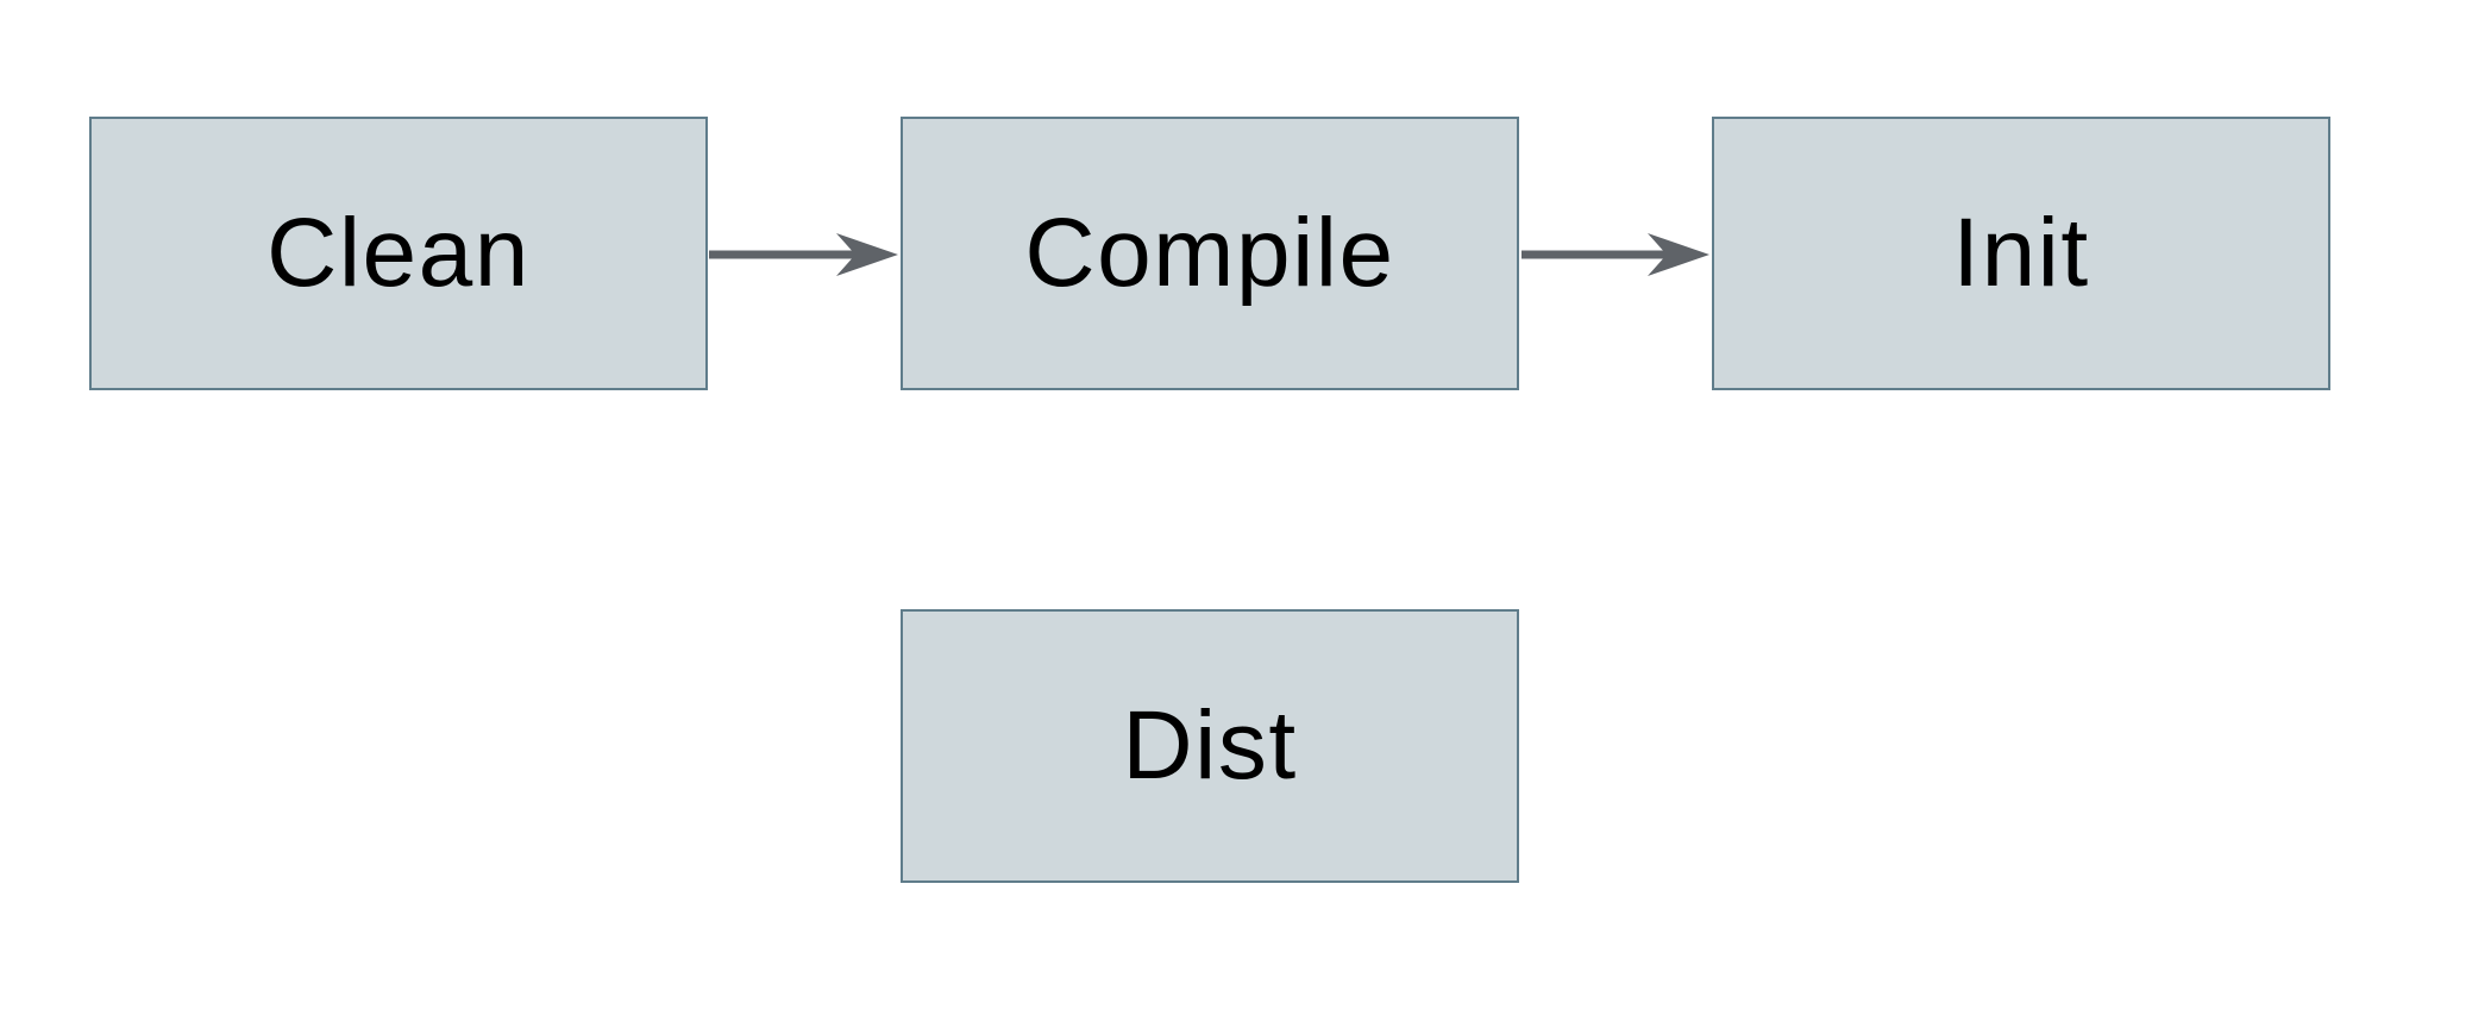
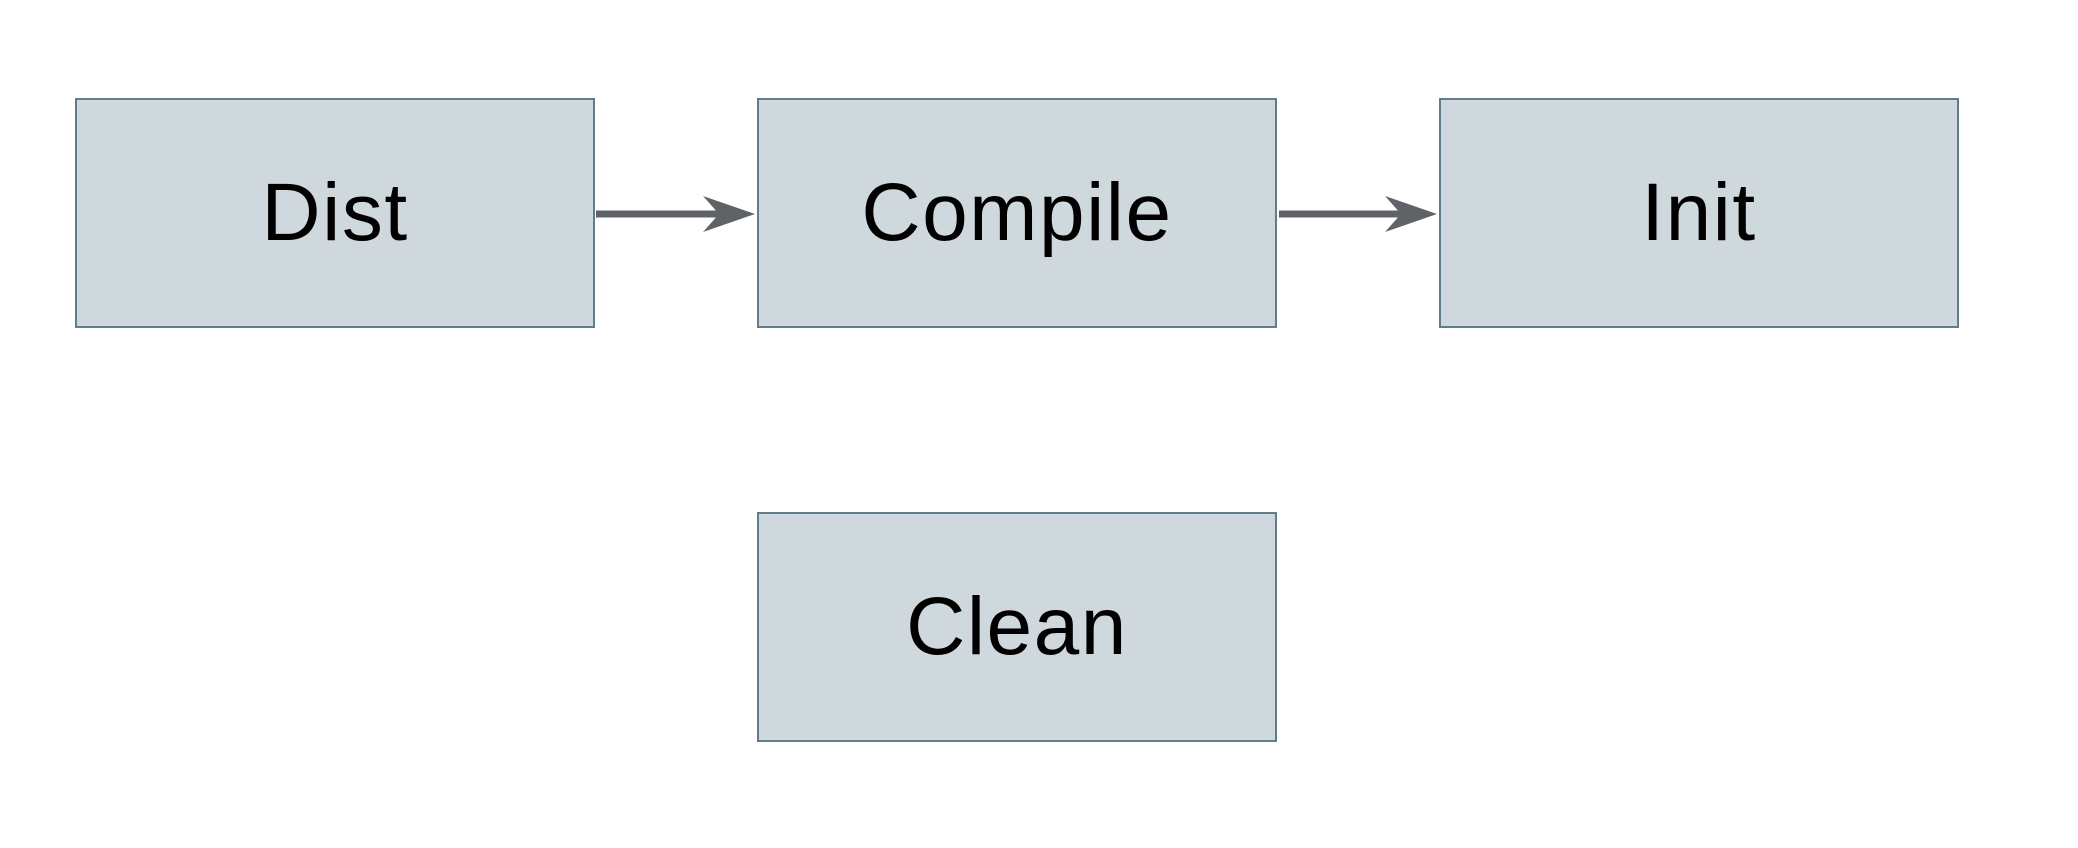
- Clean
+ Dist
  Compile
  Init
- Dist
+ Clean
